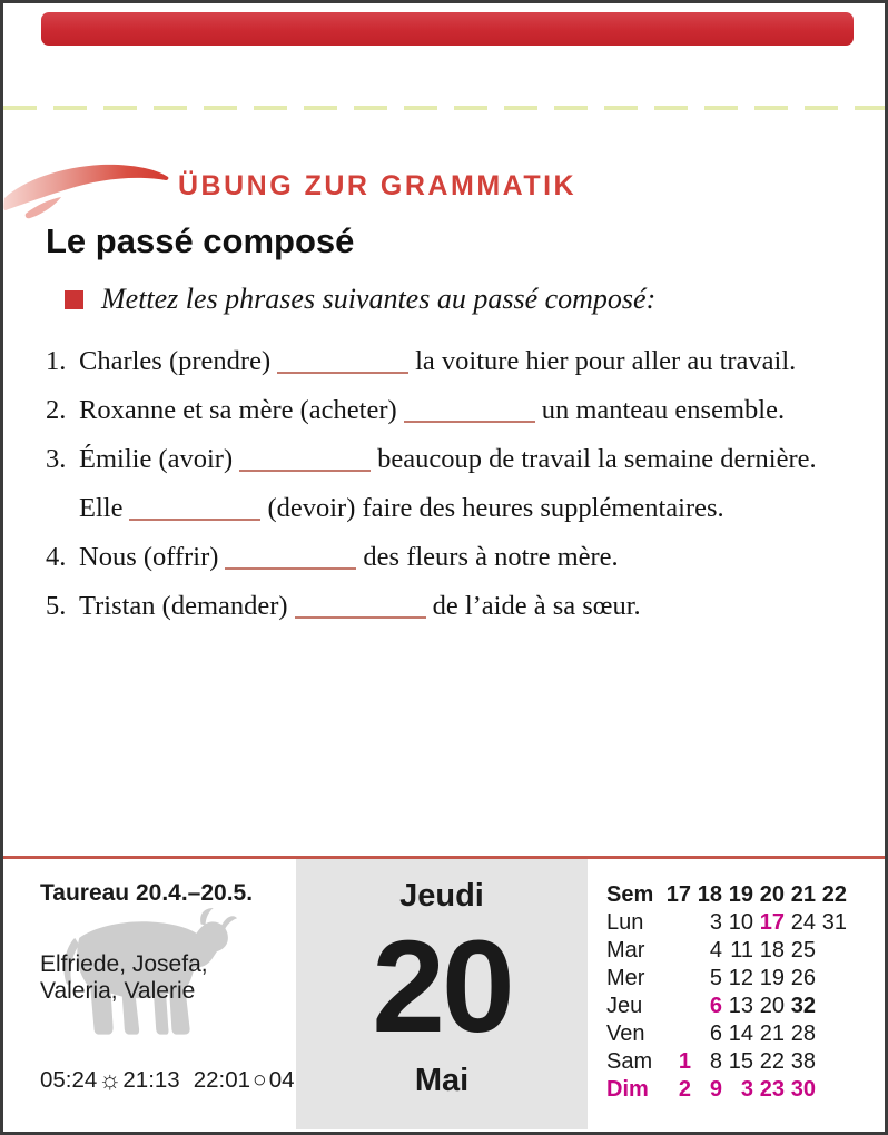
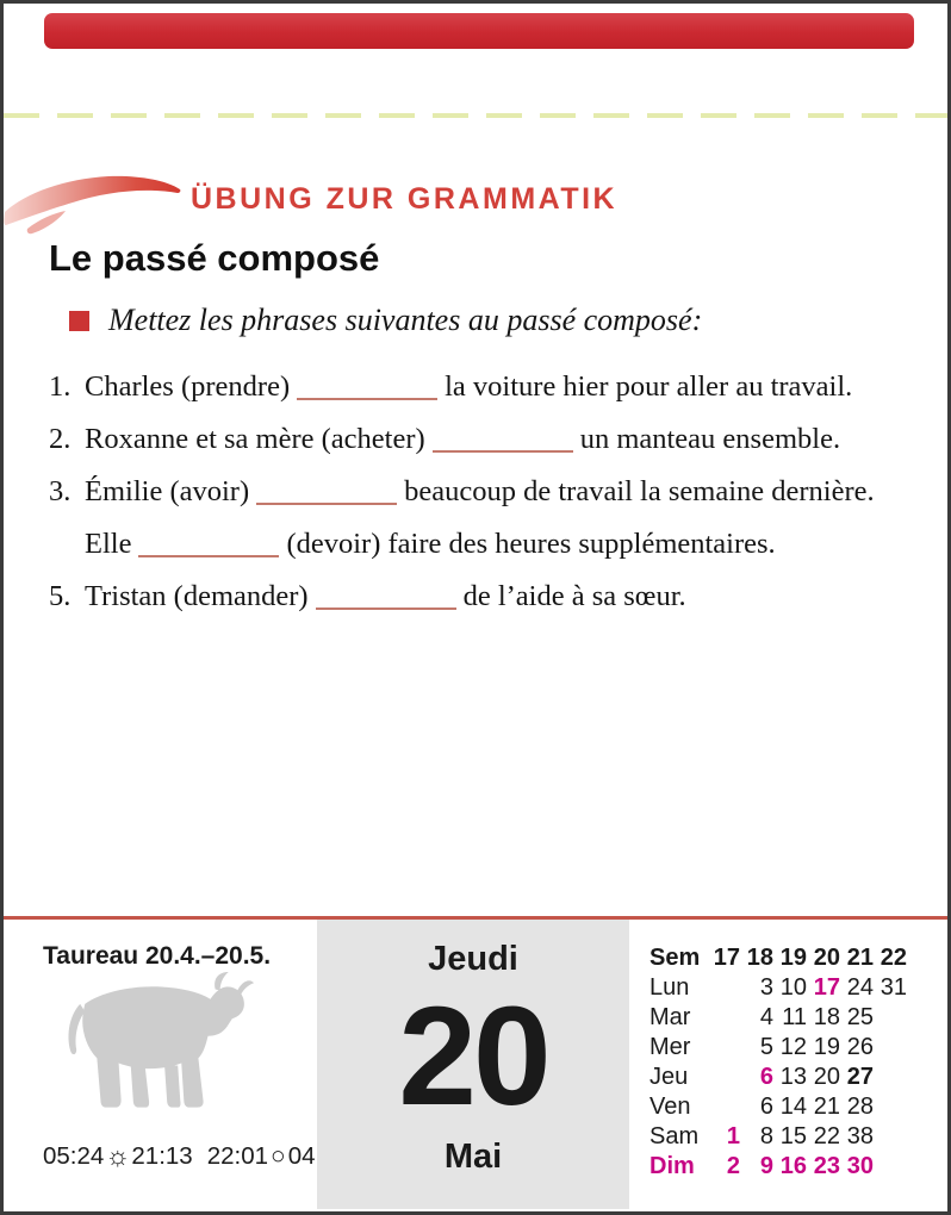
  ÜBUNG ZUR GRAMMATIK
  Le passé composé
  Mettez les phrases suivantes au passé composé:
  1. Charles (prendre) la voiture hier pour aller au travail.
  2. Roxanne et sa mère (acheter) un manteau ensemble.
  3. Émilie (avoir) beaucoup de travail la semaine dernière.
  Elle (devoir) faire des heures supplémentaires.
- 4. Nous (offrir) des fleurs à notre mère.
  5. Tristan (demander) de l’aide à sa sœur.
  Taureau 20.4.–20.5.
- Elfriede, Josefa,
- Valeria, Valerie
  05:24
  ☼
  21:13
  22:01
  ○
  Jeudi
  20
  Mai
  Sem 17 18 19 20 21 22
  Lun 3 10 17 24 31
  Mar 4 11 18 25
  Mer 5 12 19 26
- Jeu 6 13 20 32
+ Jeu 6 13 20 27
  Ven 6 14 21 28
  Sam 1 8 15 22 38
- Dim 2 9 3 23 30
+ Dim 2 9 16 23 30
